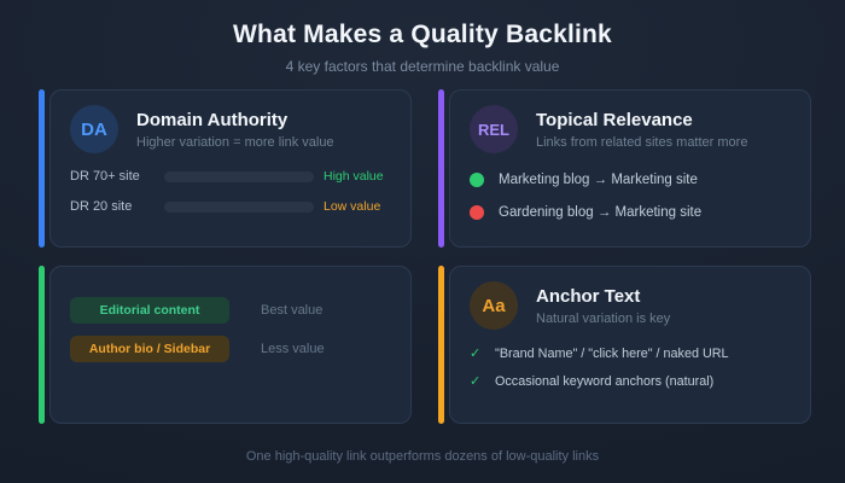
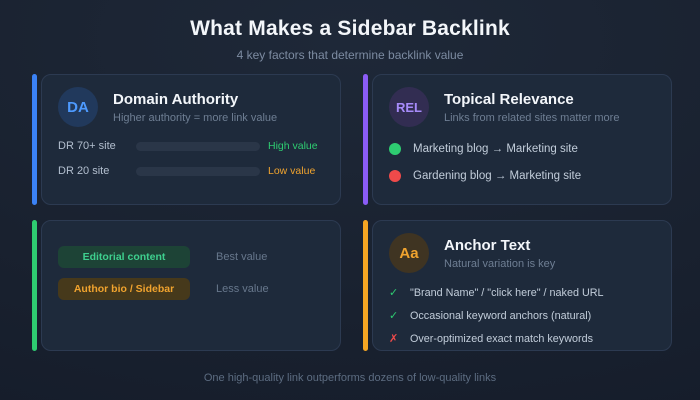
- What Makes a Quality Backlink
+ What Makes a Sidebar Backlink
  4 key factors that determine backlink value
  DA
  Domain Authority
- Higher variation = more link value
+ Higher authority = more link value
  DR 70+ site
  High value
  DR 20 site
  Low value
  REL
  Topical Relevance
  Links from related sites matter more
  Marketing blog → Marketing site
  Gardening blog → Marketing site
  Editorial content
  Best value
  Author bio / Sidebar
  Less value
  Aa
  Anchor Text
  Natural variation is key
  ✓
  "Brand Name" / "click here" / naked URL
  ✓
  Occasional keyword anchors (natural)
+ ✗
+ Over-optimized exact match keywords
  One high-quality link outperforms dozens of low-quality links
